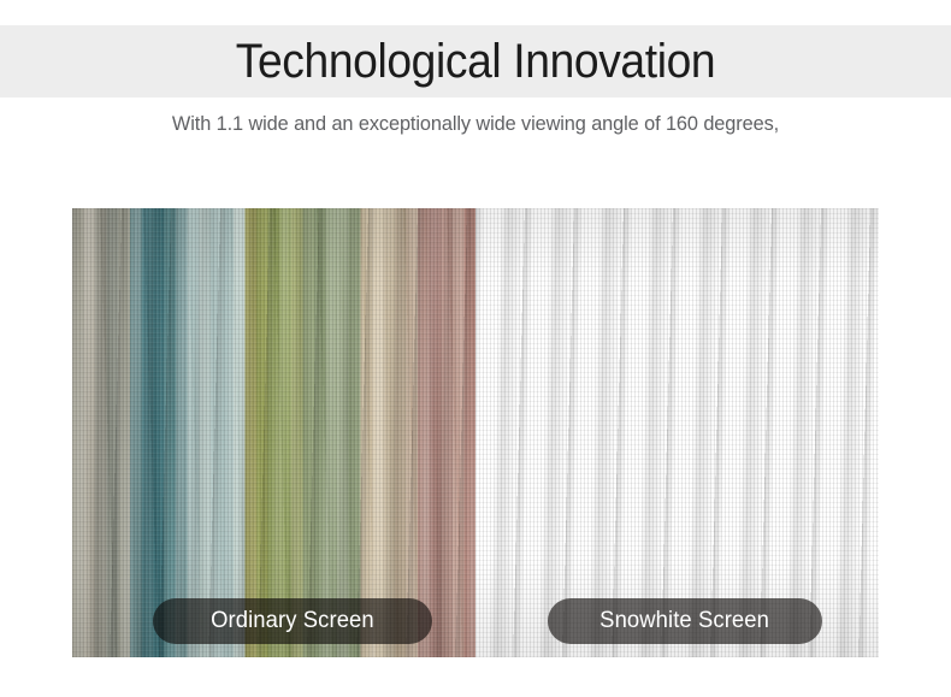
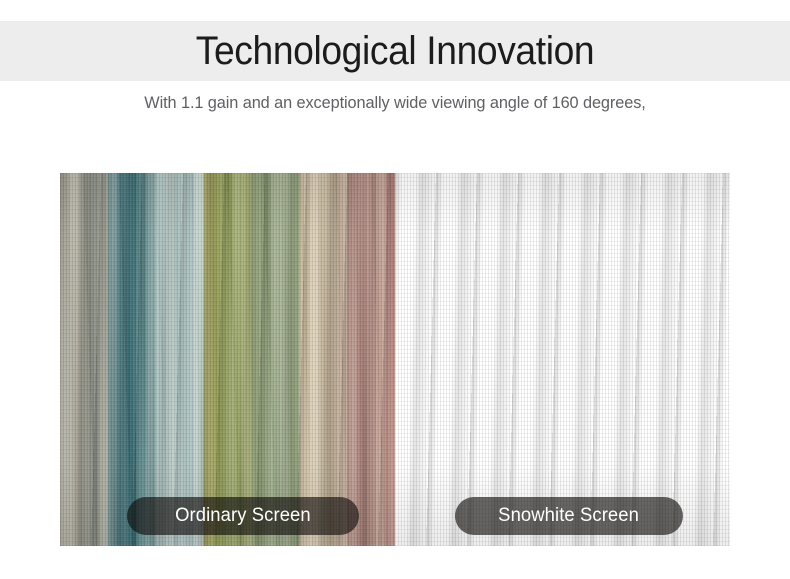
  Technological Innovation
- With 1.1 wide and an exceptionally wide viewing angle of 160 degrees,
+ With 1.1 gain and an exceptionally wide viewing angle of 160 degrees,
  Ordinary Screen
  Snowhite Screen
